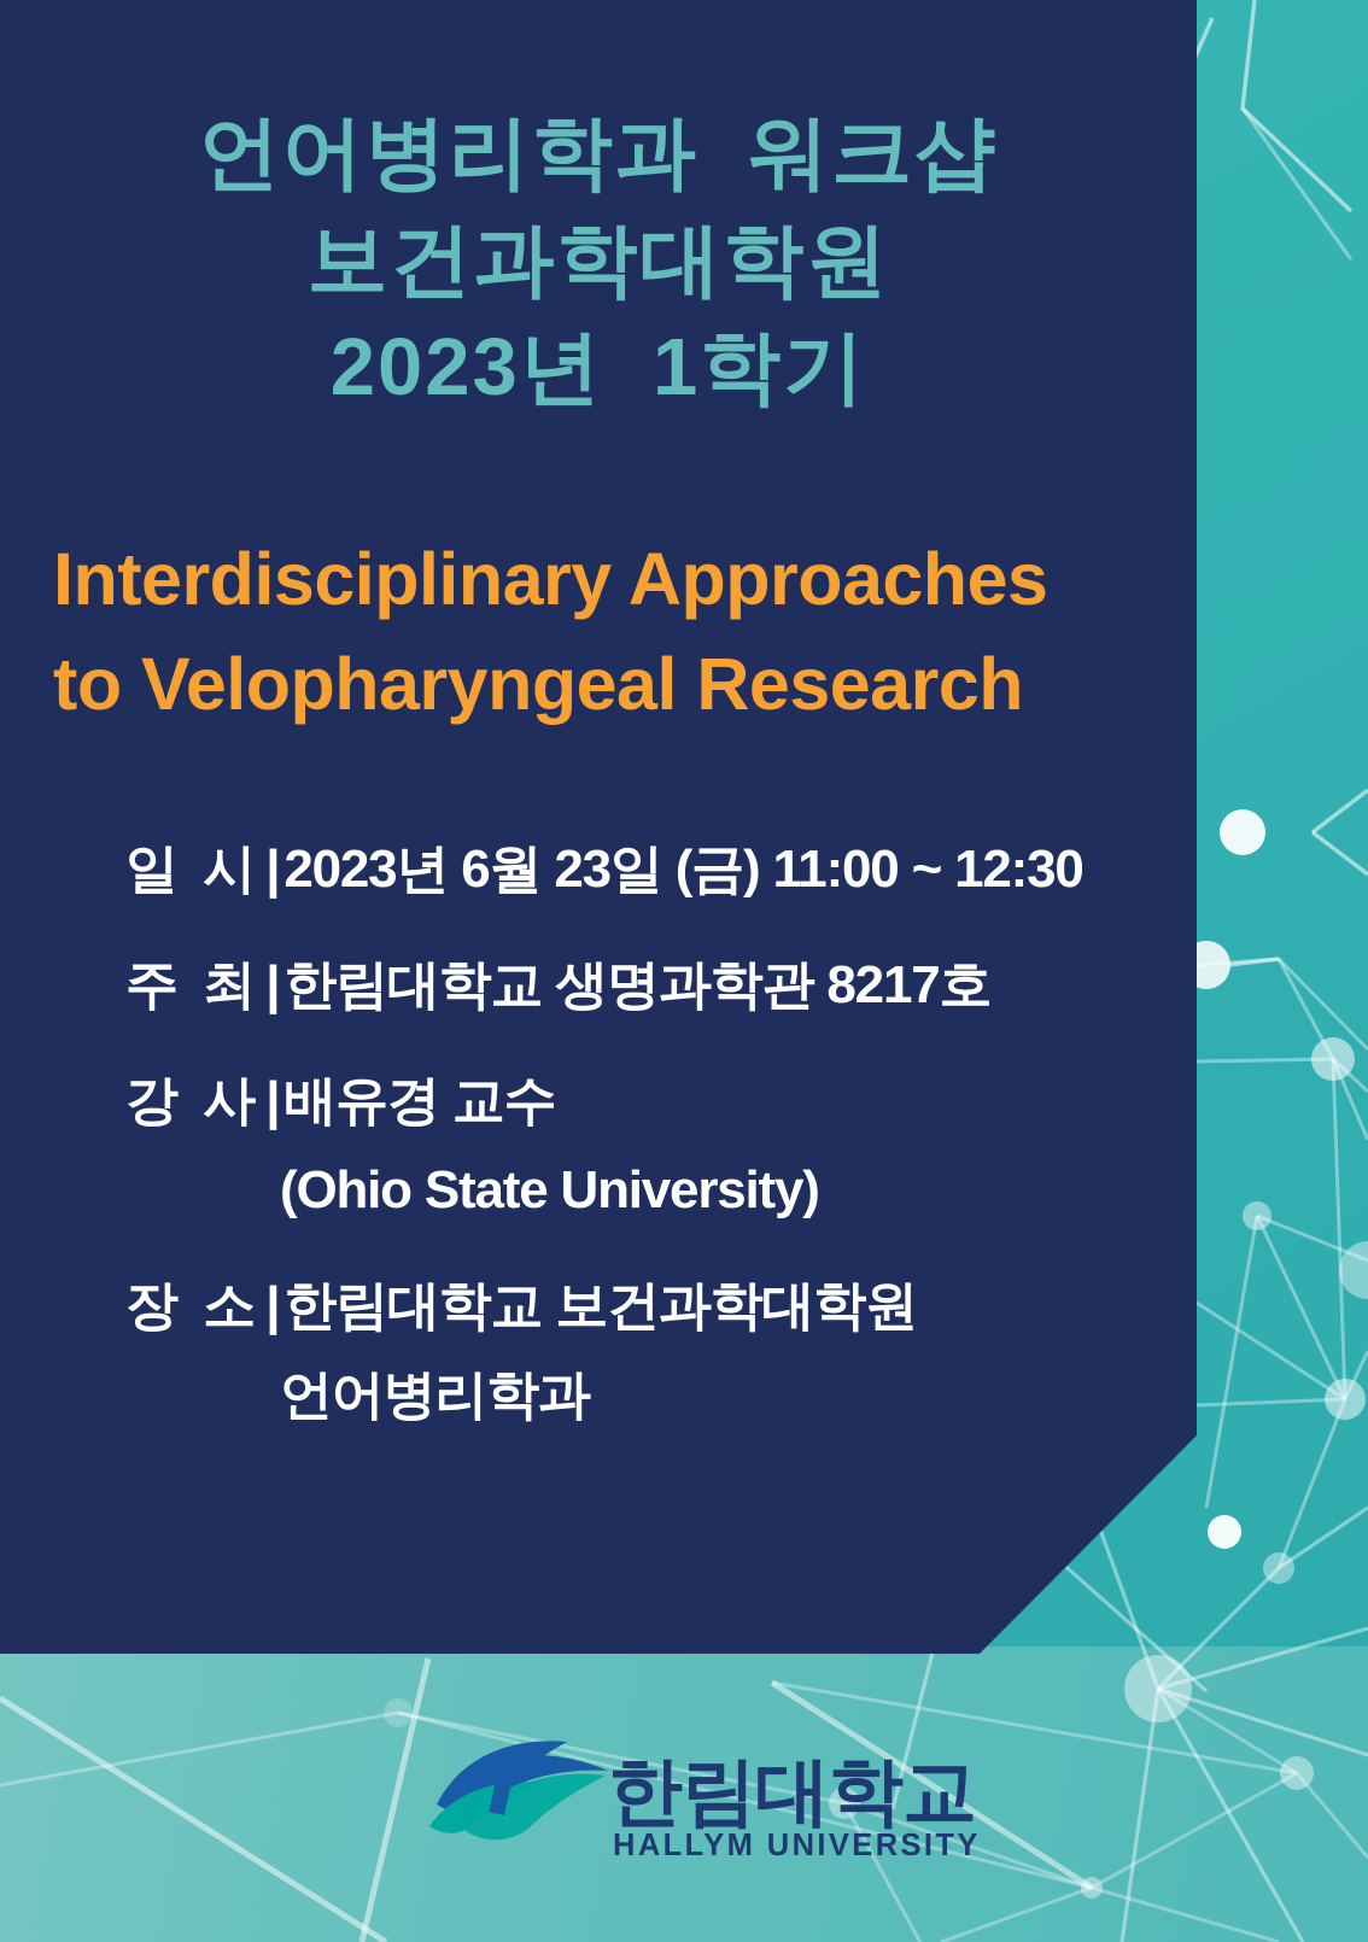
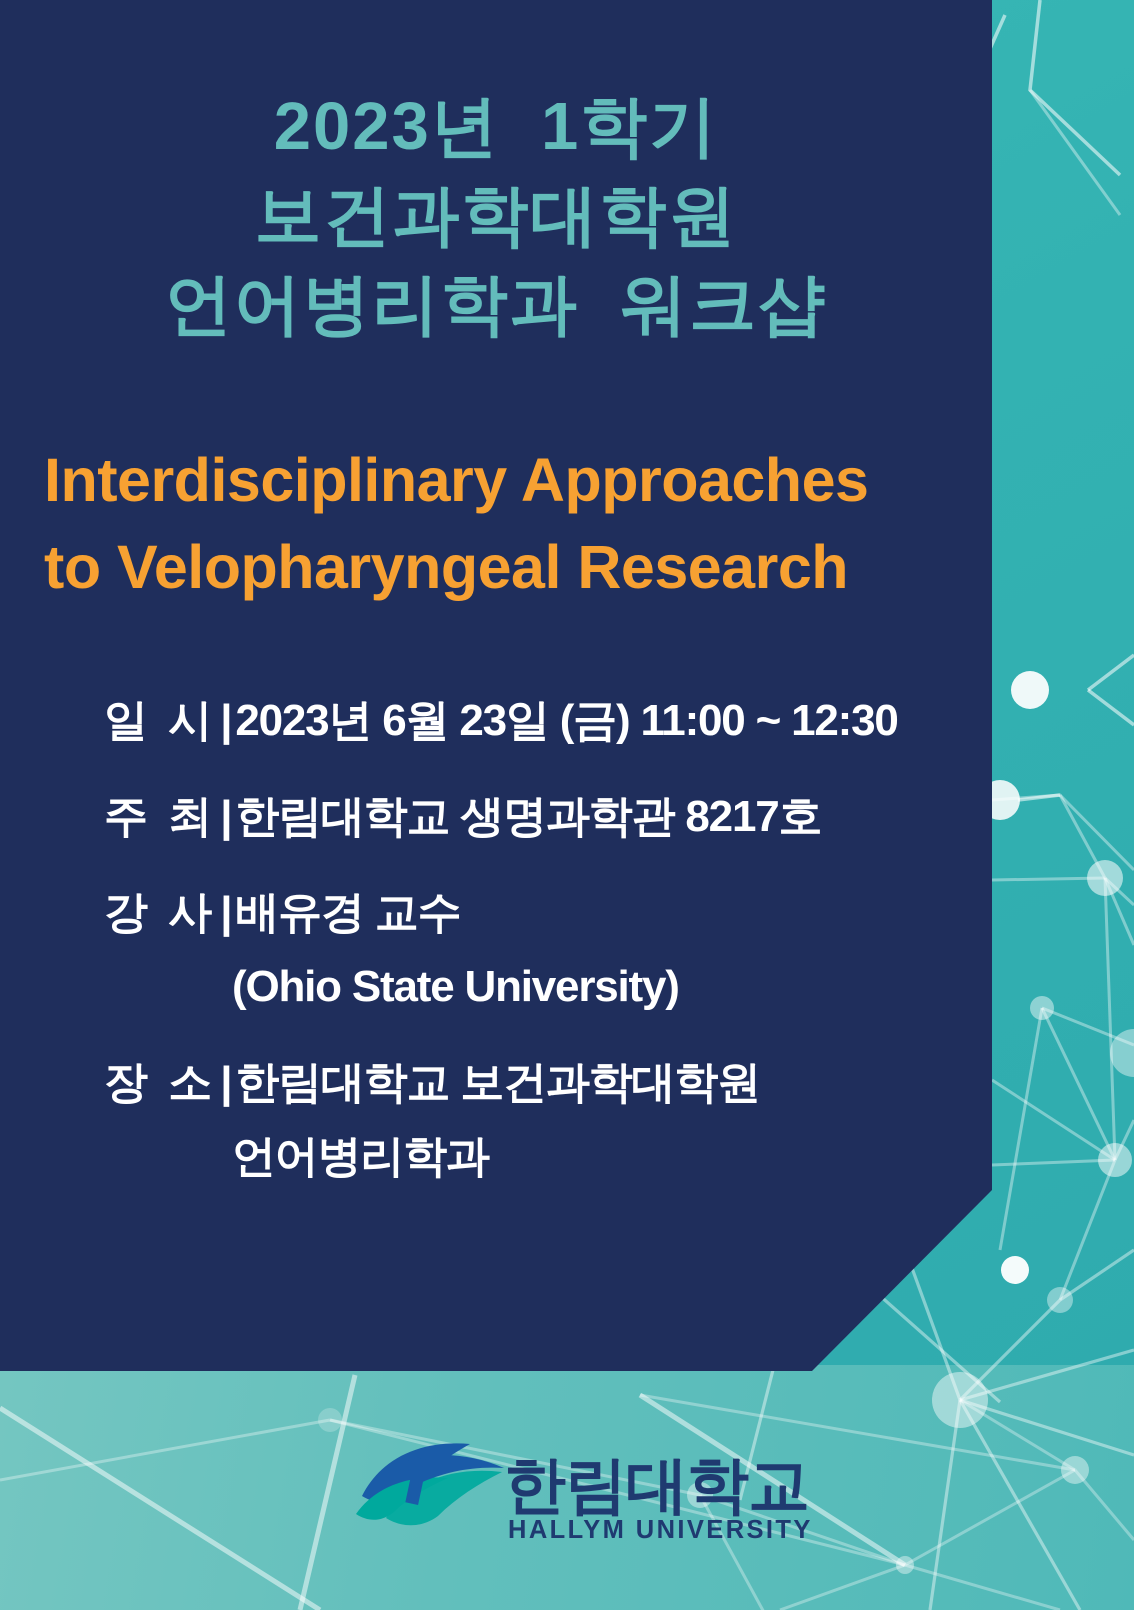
- 언어병리학과 워크샵
+ 2023년 1학기
  보건과학대학원
- 2023년 1학기
+ 언어병리학과 워크샵
  Interdisciplinary Approaches
  to Velopharyngeal Research
  일 시|2023년 6월 23일 (금) 11:00 ~ 12:30
  주 최|한림대학교 생명과학관 8217호
  강 사|배유경 교수
  (Ohio State University)
  장 소|한림대학교 보건과학대학원
  언어병리학과
  한림대학교
  HALLYM UNIVERSITY
